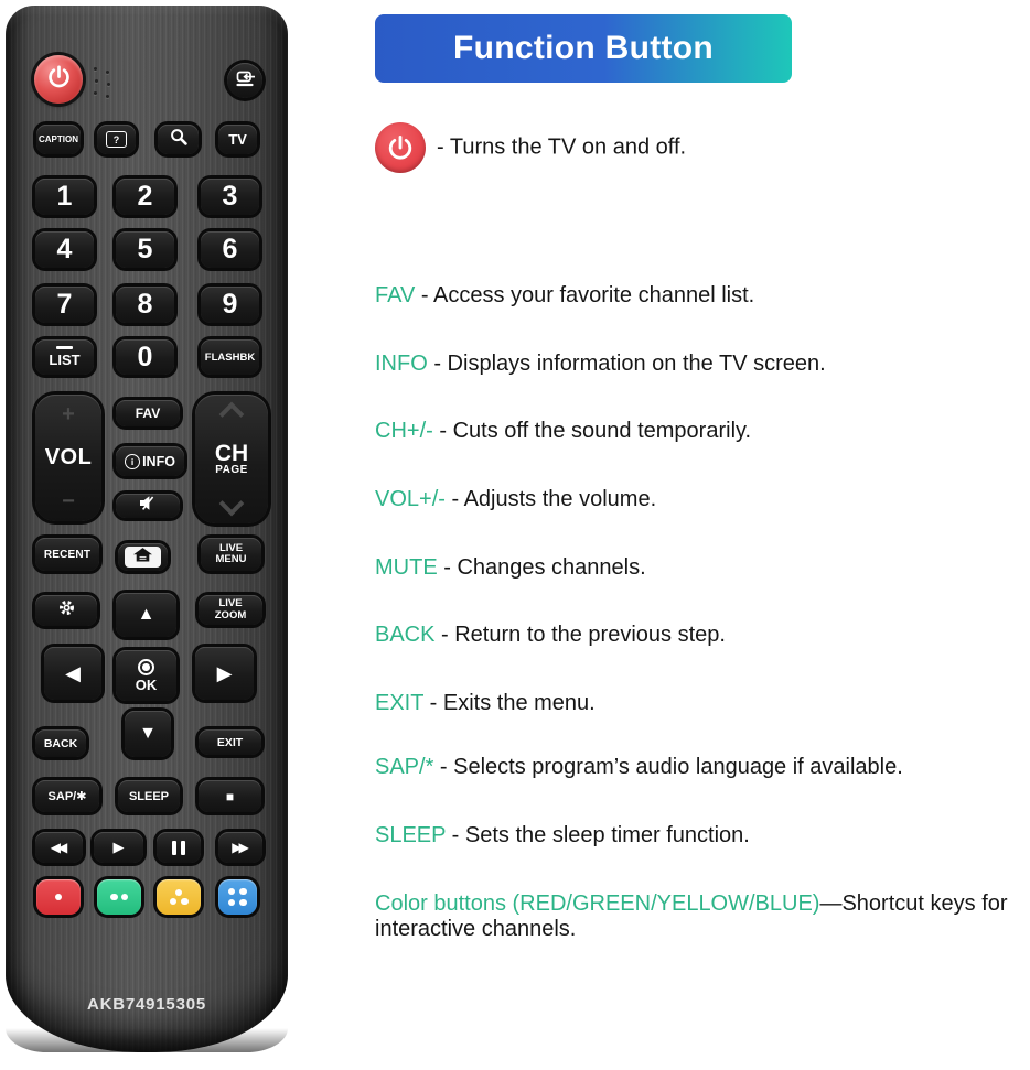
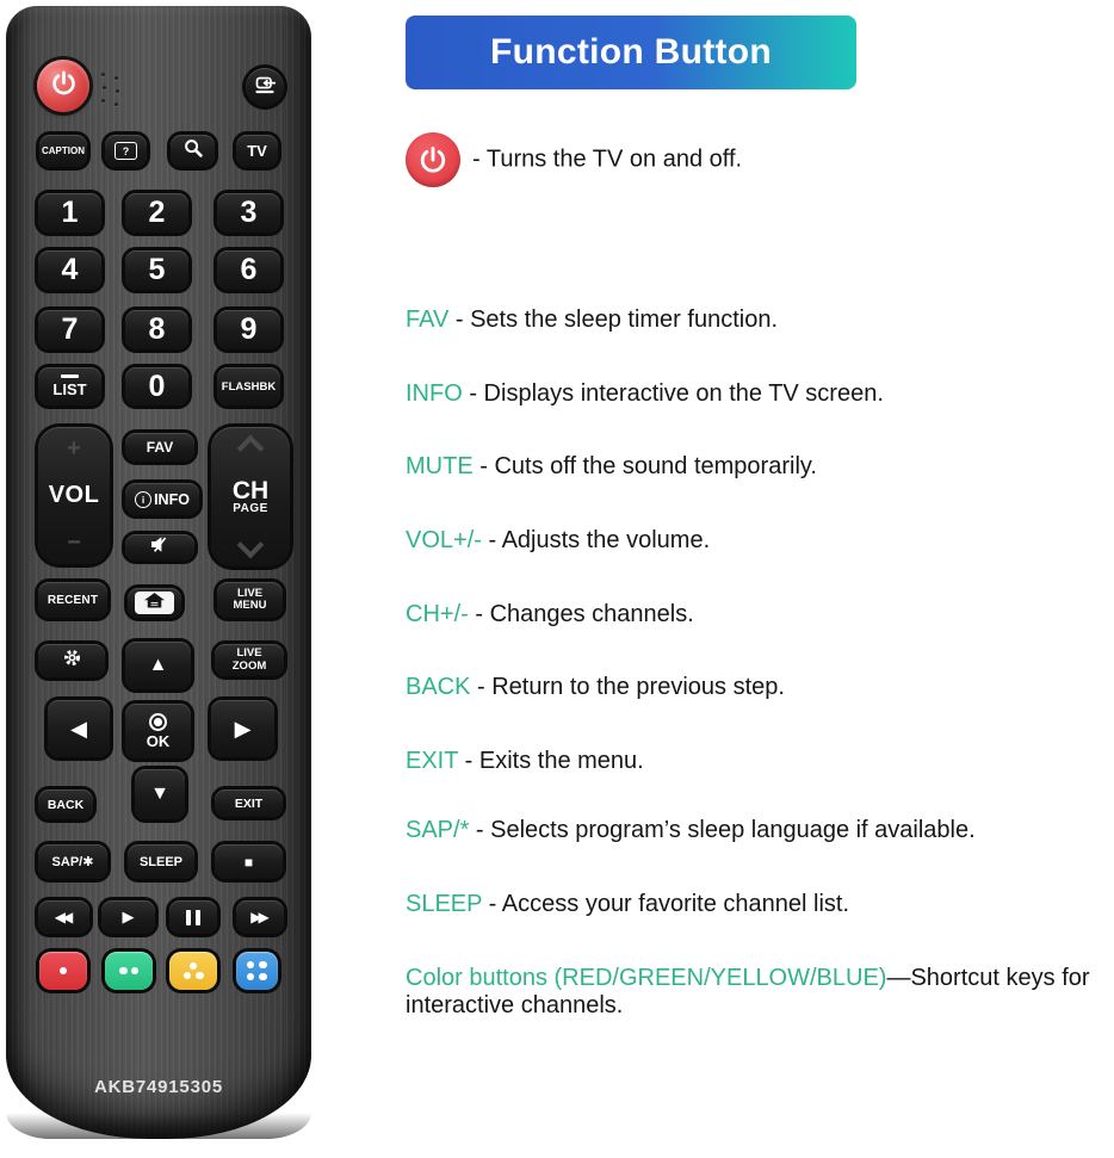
  CAPTION
  ?
  TV
  1
  2
  3
  4
  5
  6
  7
  8
  9
  LIST
  0
  FLASHBK
  +
  VOL
  −
  FAV
  INFO
  CH
  PAGE
  RECENT
  LIVE
  MENU
  ▲
  LIVE
  ZOOM
  ◀
  OK
  ▶
  BACK
  ▼
  EXIT
  SAP/✱
  SLEEP
  ■
  ◀◀
  ▶
  ▶▶
  AKB74915305
  Function Button
  - Turns the TV on and off.
- FAV - Access your favorite channel list.
+ FAV - Sets the sleep timer function.
- INFO - Displays information on the TV screen.
+ INFO - Displays interactive on the TV screen.
- CH+/- - Cuts off the sound temporarily.
+ MUTE - Cuts off the sound temporarily.
  VOL+/- - Adjusts the volume.
- MUTE - Changes channels.
+ CH+/- - Changes channels.
  BACK - Return to the previous step.
  EXIT - Exits the menu.
- SAP/* - Selects program’s audio language if available.
+ SAP/* - Selects program’s sleep language if available.
- SLEEP - Sets the sleep timer function.
+ SLEEP - Access your favorite channel list.
  Color buttons (RED/GREEN/YELLOW/BLUE)—Shortcut keys for interactive channels.
